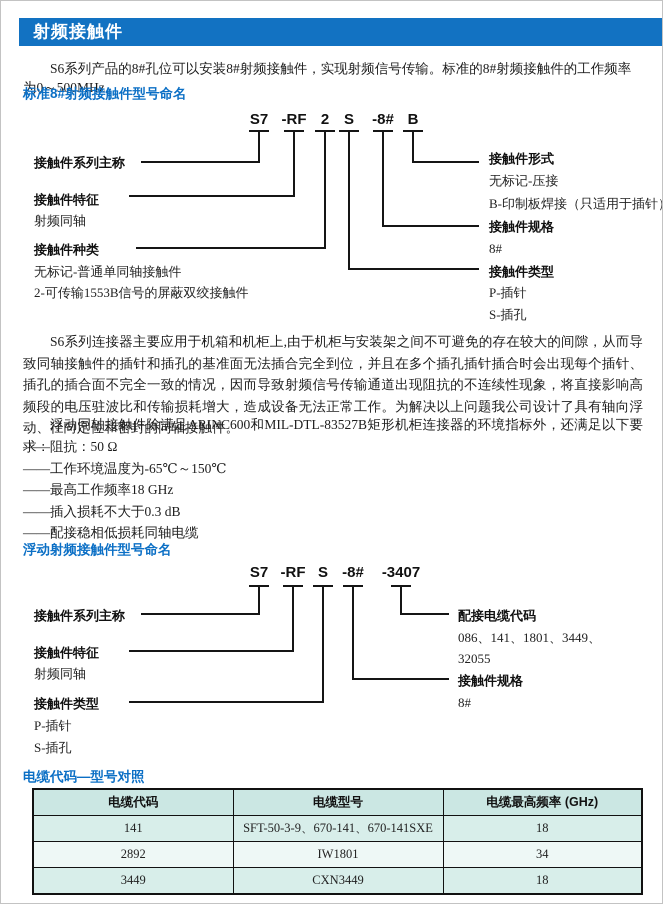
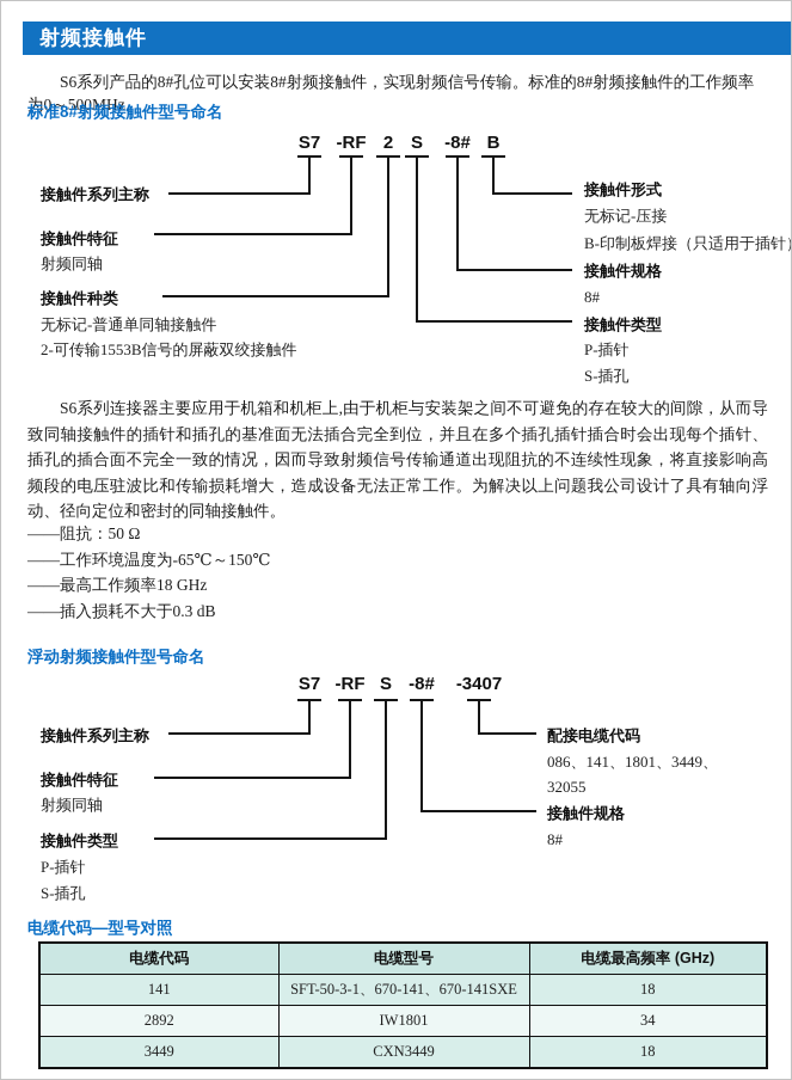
  射频接触件
  S6系列产品的8#孔位可以安装8#射频接触件，实现射频信号传输。标准的8#射频接触件的工作频率为0～500MHz。
  标准8#射频接触件型号命名
  S7
  -RF
  2
  S
  -8#
  B
  接触件系列主称
  接触件特征
  射频同轴
  接触件种类
  无标记-普通单同轴接触件
  2-可传输1553B信号的屏蔽双绞接触件
  接触件形式
  无标记-压接
  B-印制板焊接（只适用于插针
  接触件规格
  8#
  接触件类型
  P-插针
  S-插孔
  S6系列连接器主要应用于机箱和机柜上,由于机柜与安装架之间不可避免的存在较大的间隙，从而导致同轴接触件的插针和插孔的基准面无法插合完全到位，并且在多个插孔插针插合时会出现每个插针、插孔的插合面不完全一致的情况，因而导致射频信号传输通道出现阻抗的不连续性现象，将直接影响高频段的电压驻波比和传输损耗增大，造成设备无法正常工作。为解决以上问题我公司设计了具有轴向浮动、径向定位和密封的同轴接触件。
- 浮动同轴接触件除满足ARINC600和MIL-DTL-83527B矩形机柜连接器的环境指标外，还满足以下要求：
  ——阻抗：50 Ω
  ——工作环境温度为-65℃～150℃
  ——最高工作频率18 GHz
  ——插入损耗不大于0.3 dB
- ——配接稳相低损耗同轴电缆
  浮动射频接触件型号命名
  S7
  -RF
  S
  -8#
  -3407
  接触件系列主称
  接触件特征
  射频同轴
  接触件类型
  P-插针
  S-插孔
  配接电缆代码
  086、141、1801、3449、
  32055
  接触件规格
  8#
  电缆代码—型号对照
  电缆代码	电缆型号	电缆最高频率 (GHz)
- 141	SFT-50-3-9、670-141、670-141SXE	18
+ 141	SFT-50-3-1、670-141、670-141SXE	18
  2892	IW1801	34
  3449	CXN3449	18
